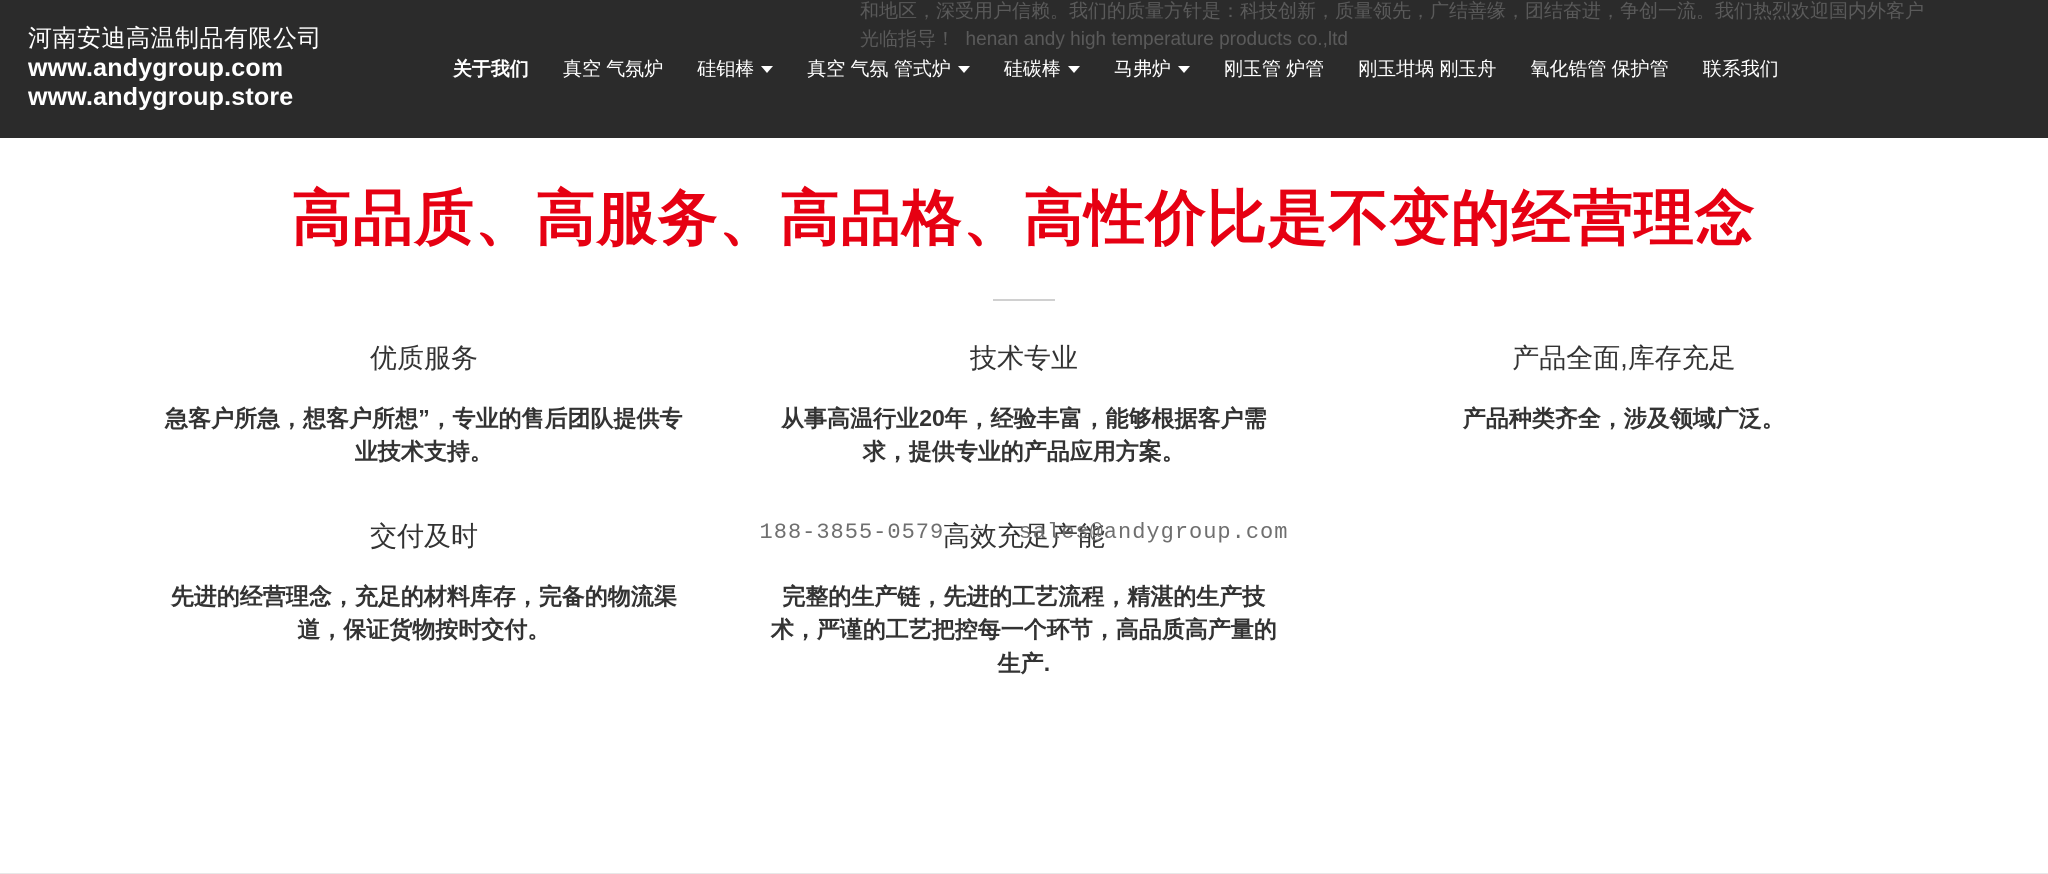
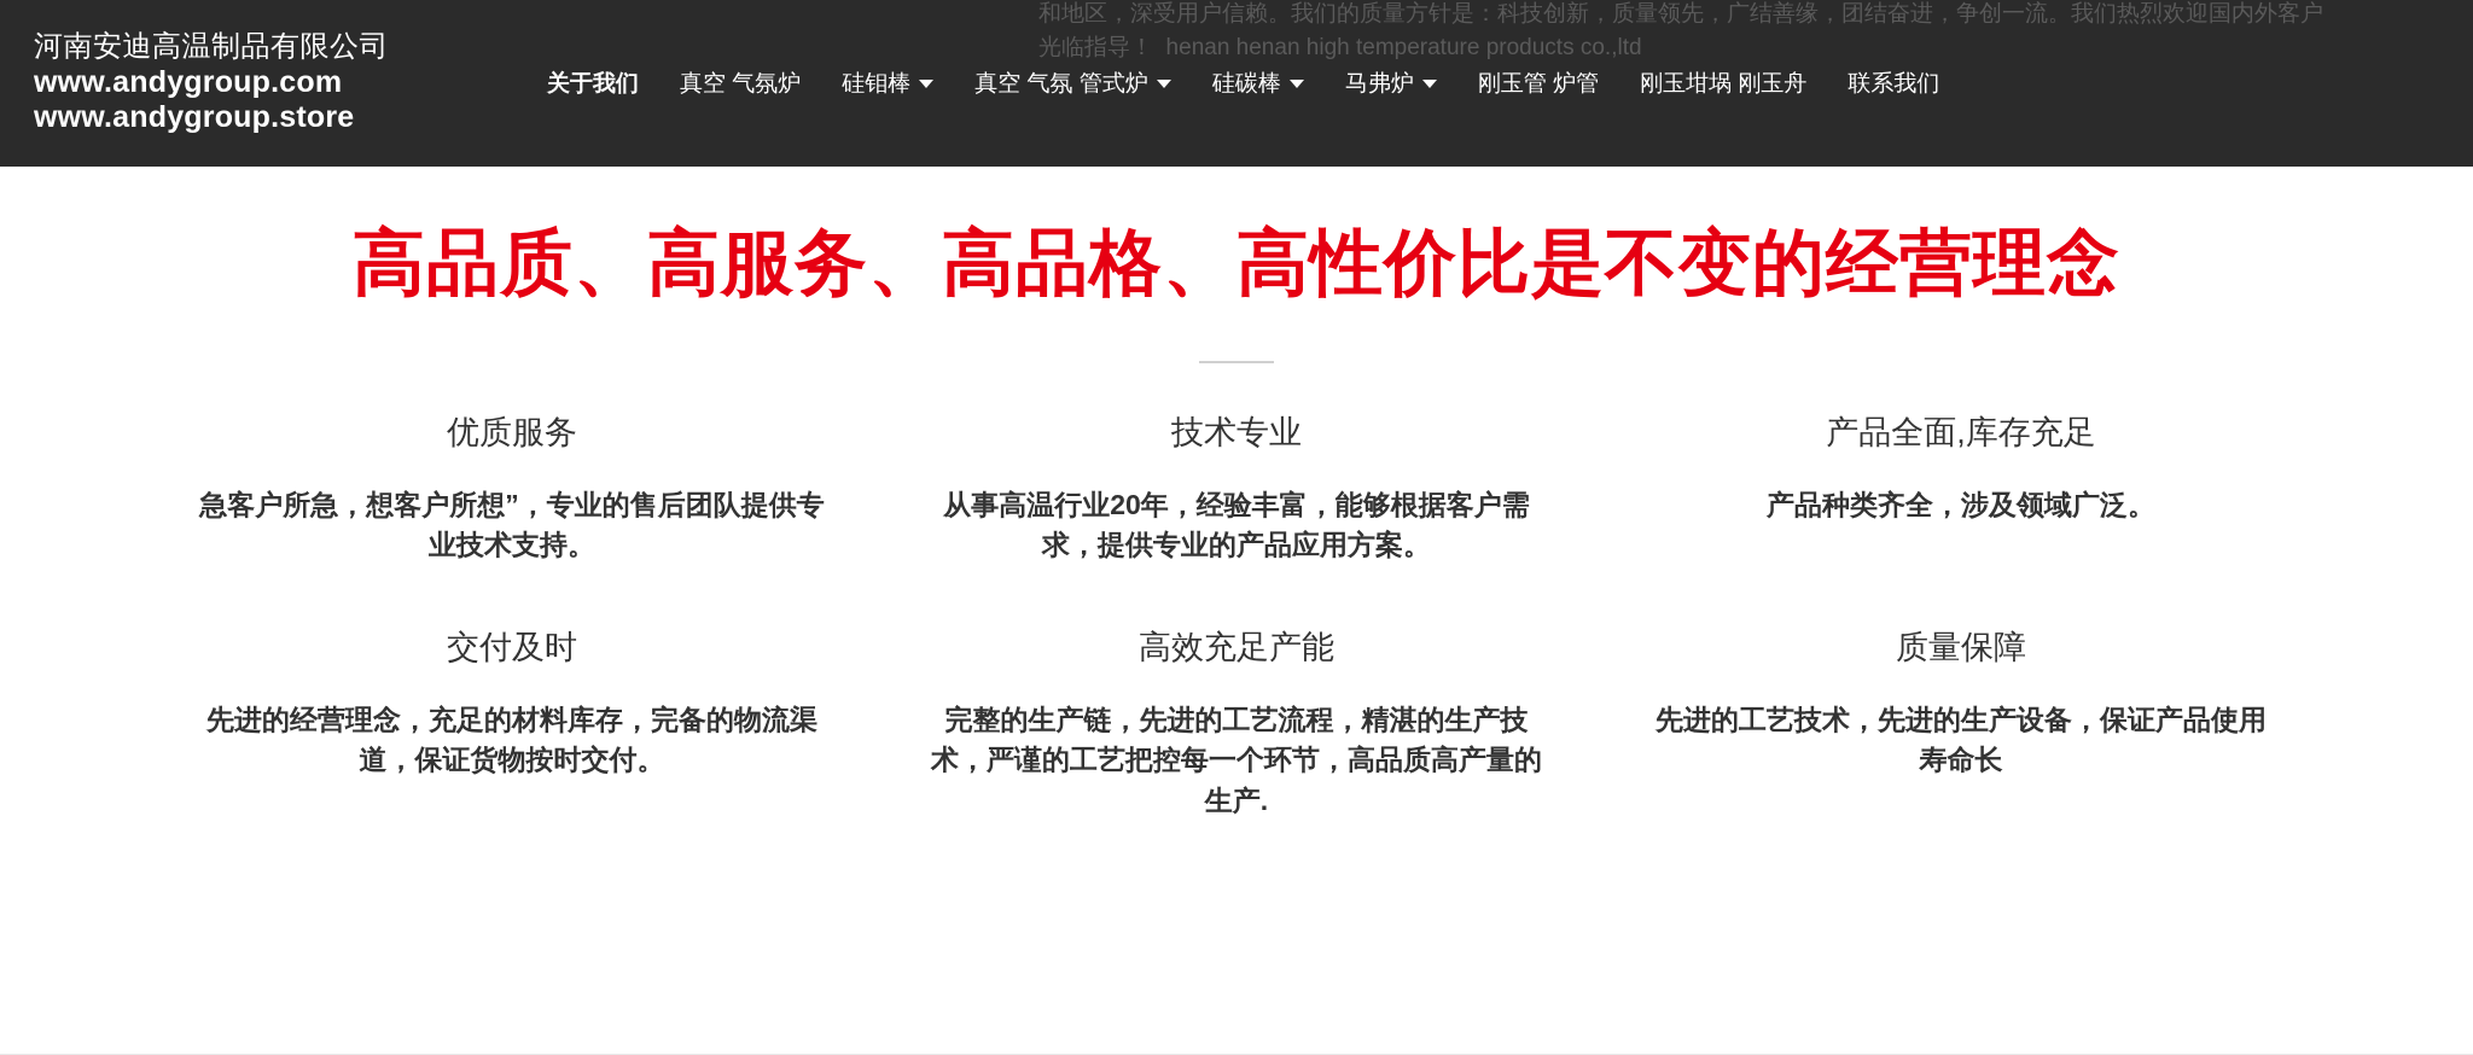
- 和地区，深受用户信赖。我们的质量方针是：科技创新，质量领先，广结善缘，团结奋进，争创一流。我们热烈欢迎国内外客户光临指导！ henan andy high temperature products co.,ltd
+ 和地区，深受用户信赖。我们的质量方针是：科技创新，质量领先，广结善缘，团结奋进，争创一流。我们热烈欢迎国内外客户光临指导！ henan henan high temperature products co.,ltd
  河南安迪高温制品有限公司
  www.andygroup.com
  www.andygroup.store
  关于我们
  真空 气氛炉
  硅钼棒
  真空 气氛 管式炉
  硅碳棒
  马弗炉
  刚玉管 炉管
  刚玉坩埚 刚玉舟
- 氧化锆管 保护管
  联系我们
  高品质、高服务、高品格、高性价比是不变的经营理念
- 188-3855-0579 sales@andygroup.com
  优质服务
  急客户所急，想客户所想”，专业的售后团队提供专业技术支持。
  技术专业
  从事高温行业20年，经验丰富，能够根据客户需求，提供专业的产品应用方案。
  产品全面,库存充足
  产品种类齐全，涉及领域广泛。
  交付及时
  先进的经营理念，充足的材料库存，完备的物流渠道，保证货物按时交付。
  高效充足产能
  完整的生产链，先进的工艺流程，精湛的生产技术，严谨的工艺把控每一个环节，高品质高产量的生产.
+ 质量保障
+ 先进的工艺技术，先进的生产设备，保证产品使用寿命长
